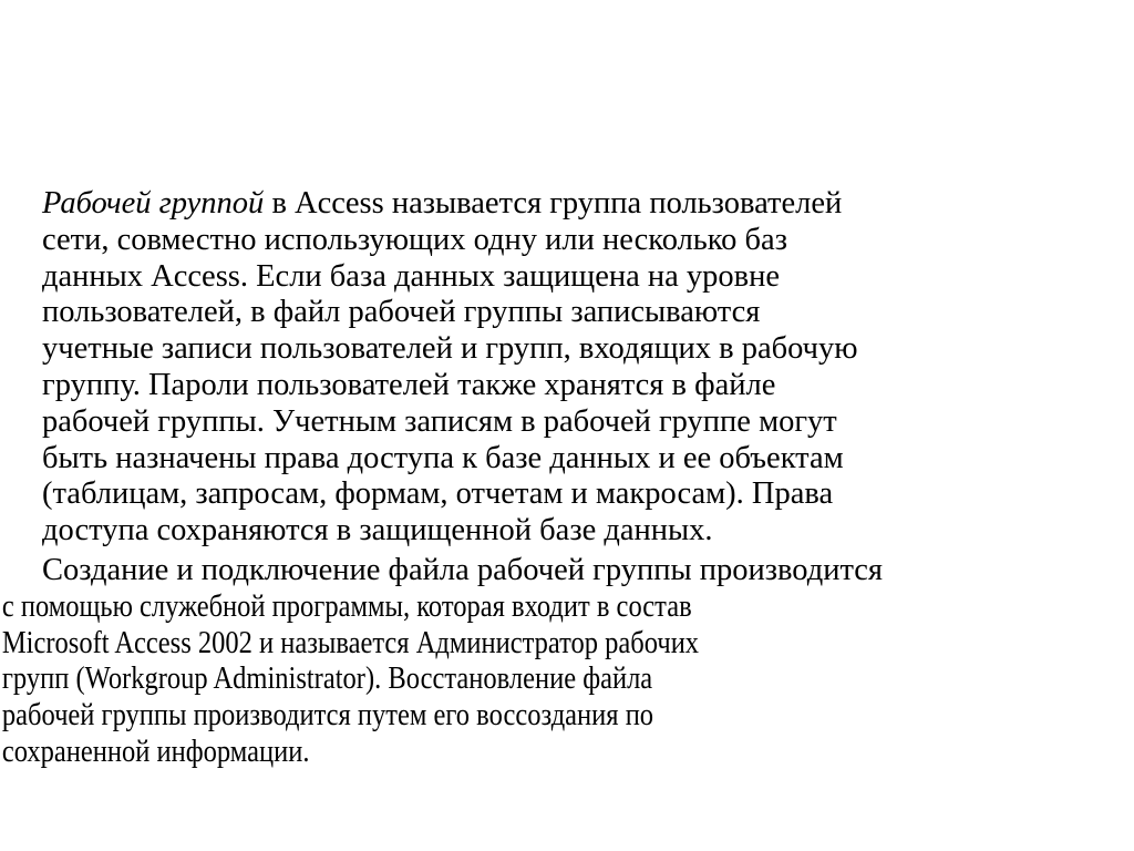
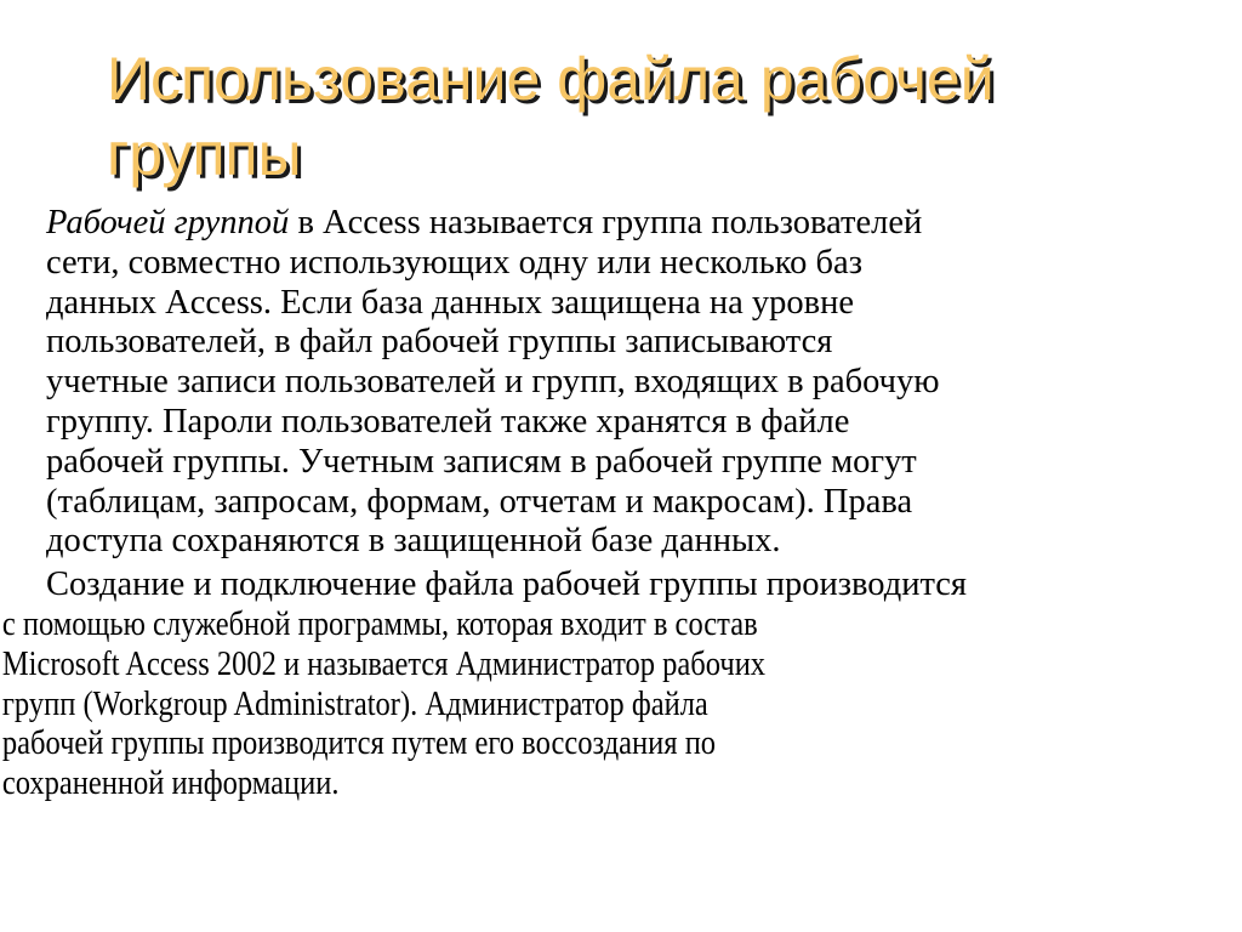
+ Использование файла рабочей
+ группы
  Рабочей группой в Access называется группа пользователей
  сети, совместно использующих одну или несколько баз
  данных Access. Если база данных защищена на уровне
  пользователей, в файл рабочей группы записываются
  учетные записи пользователей и групп, входящих в рабочую
  группу. Пароли пользователей также хранятся в файле
  рабочей группы. Учетным записям в рабочей группе могут
- быть назначены права доступа к базе данных и ее объектам
  (таблицам, запросам, формам, отчетам и макросам). Права
  доступа сохраняются в защищенной базе данных.
  Создание и подключение файла рабочей группы производится
  с помощью служебной программы, которая входит в состав
  Microsoft Access 2002 и называется Администратор рабочих
- групп (Workgroup Administrator). Восстановление файла
+ групп (Workgroup Administrator). Администратор файла
  рабочей группы производится путем его воссоздания по
  сохраненной информации.
